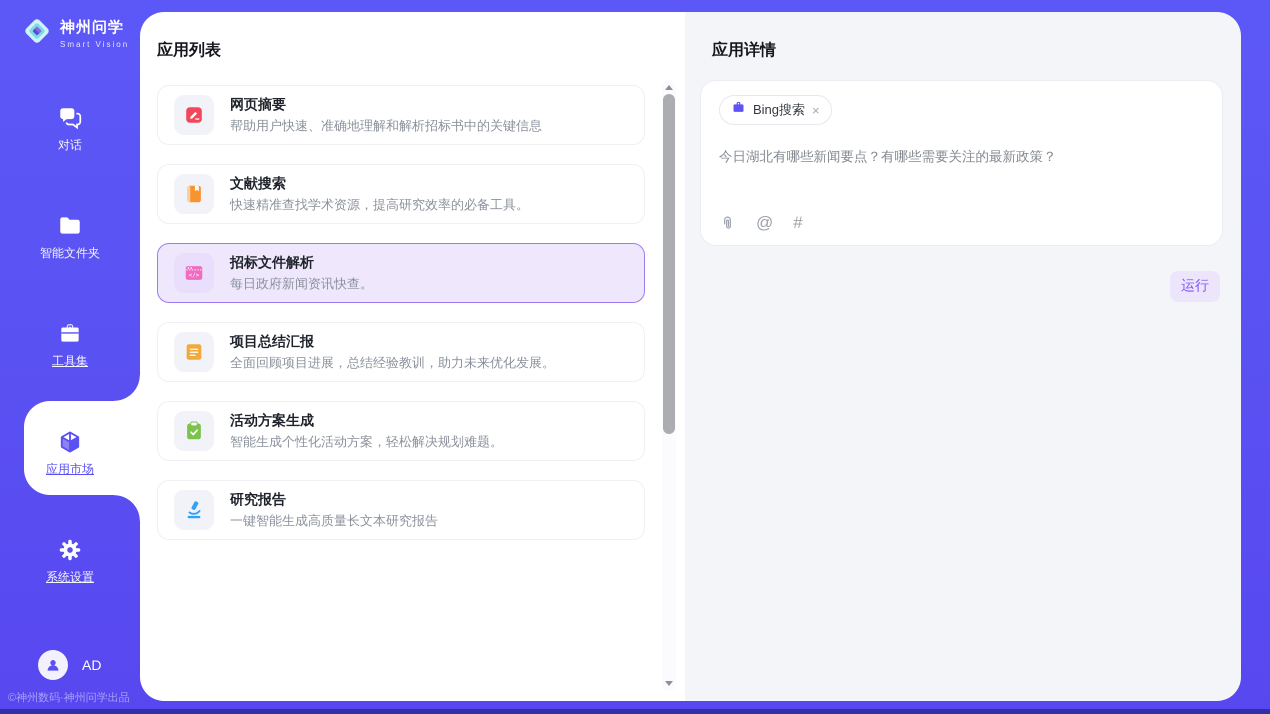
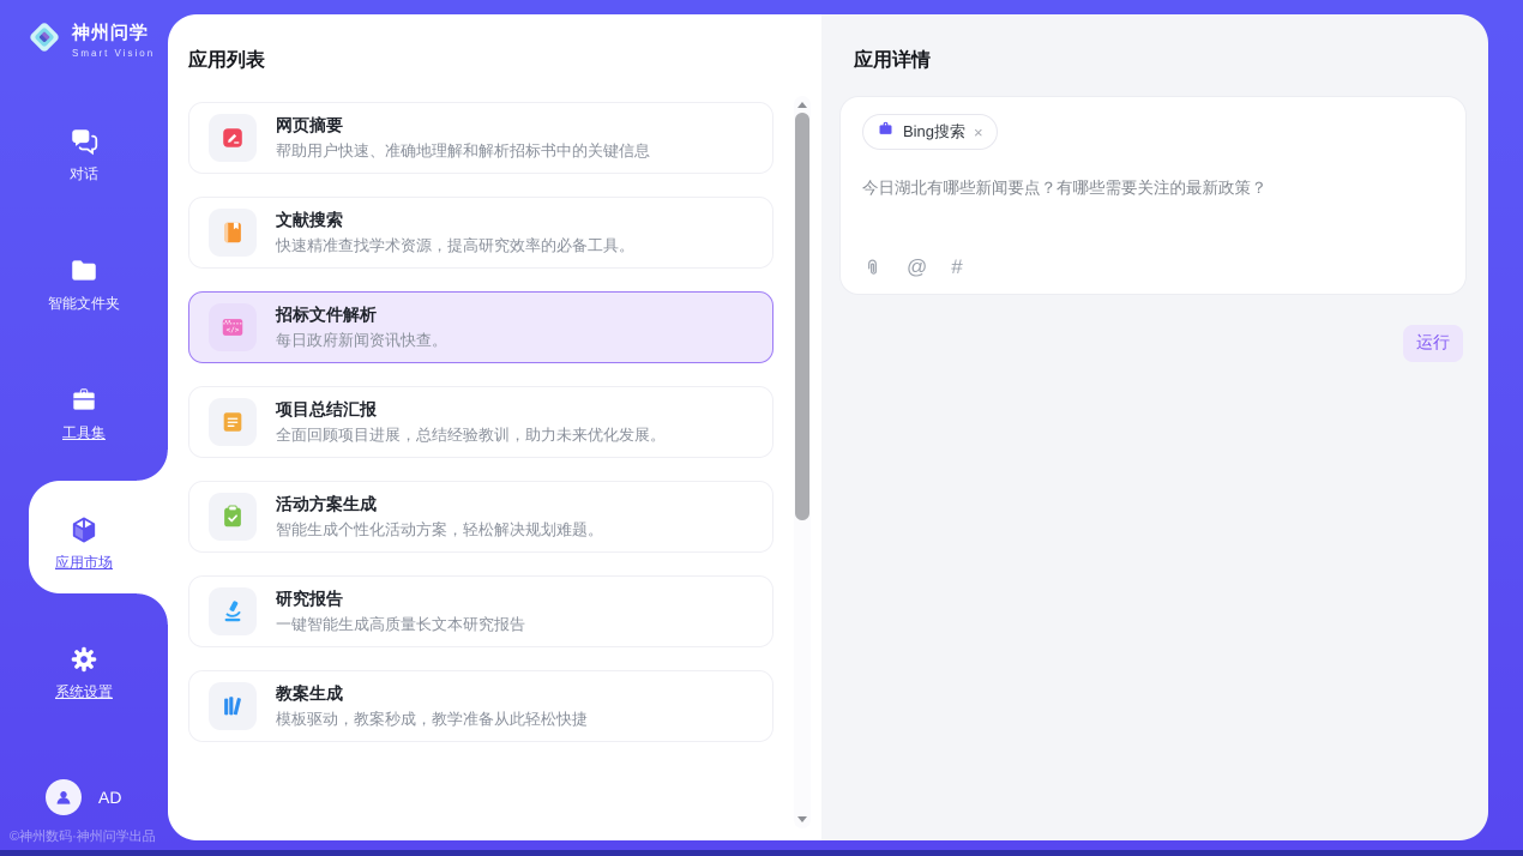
  神州问学
  Smart Vision
  对话
  智能文件夹
  工具集
  应用市场
  系统设置
  AD
  ©神州数码·神州问学出品
  应用列表
  网页摘要
  帮助用户快速、准确地理解和解析招标书中的关键信息
  文献搜索
  快速精准查找学术资源，提高研究效率的必备工具。
  招标文件解析
  每日政府新闻资讯快查。
  项目总结汇报
  全面回顾项目进展，总结经验教训，助力未来优化发展。
  活动方案生成
  智能生成个性化活动方案，轻松解决规划难题。
  研究报告
  一键智能生成高质量长文本研究报告
+ 教案生成
+ 模板驱动，教案秒成，教学准备从此轻松快捷
  应用详情
  Bing搜索
  ×
  今日湖北有哪些新闻要点？有哪些需要关注的最新政策？
  @
  #
  运行
